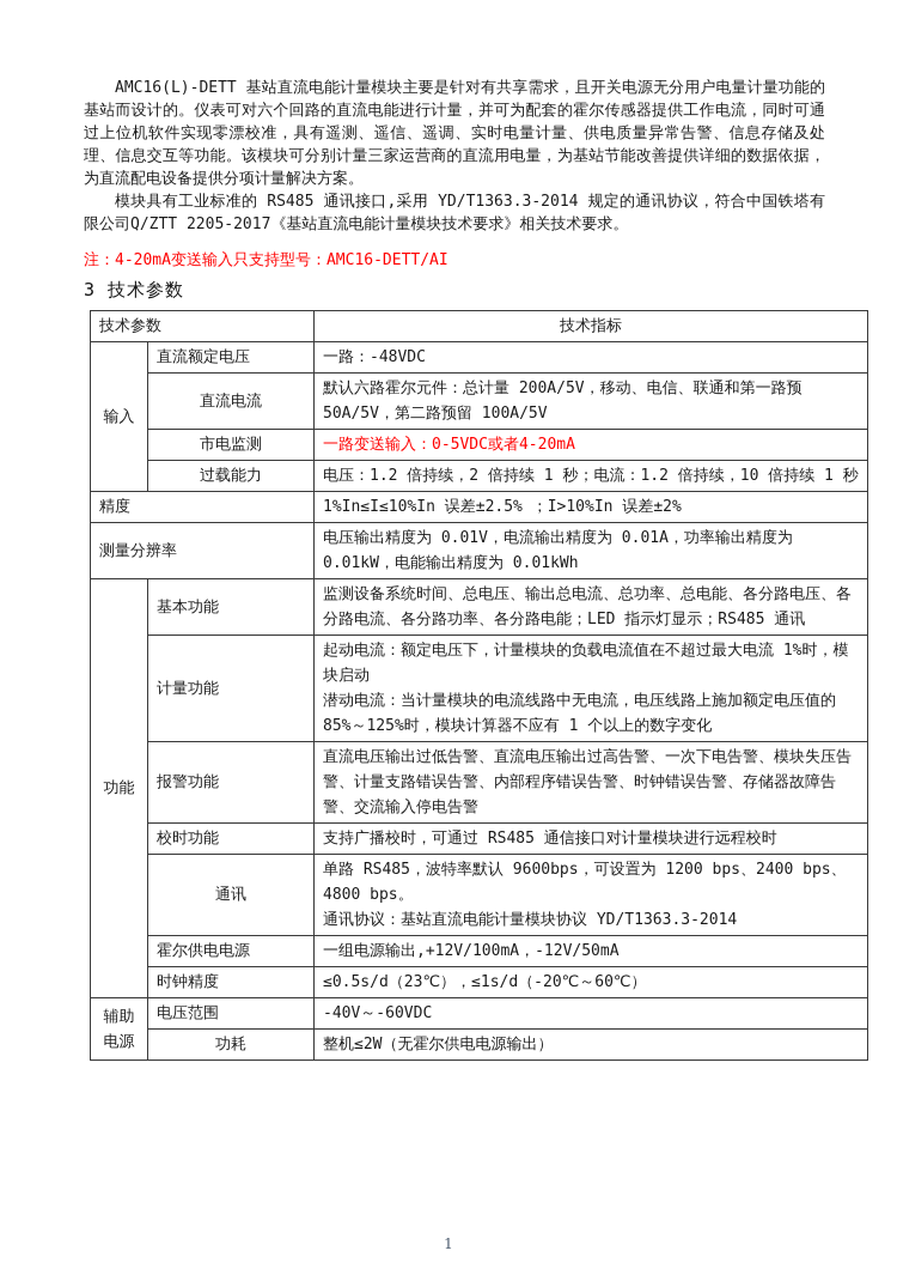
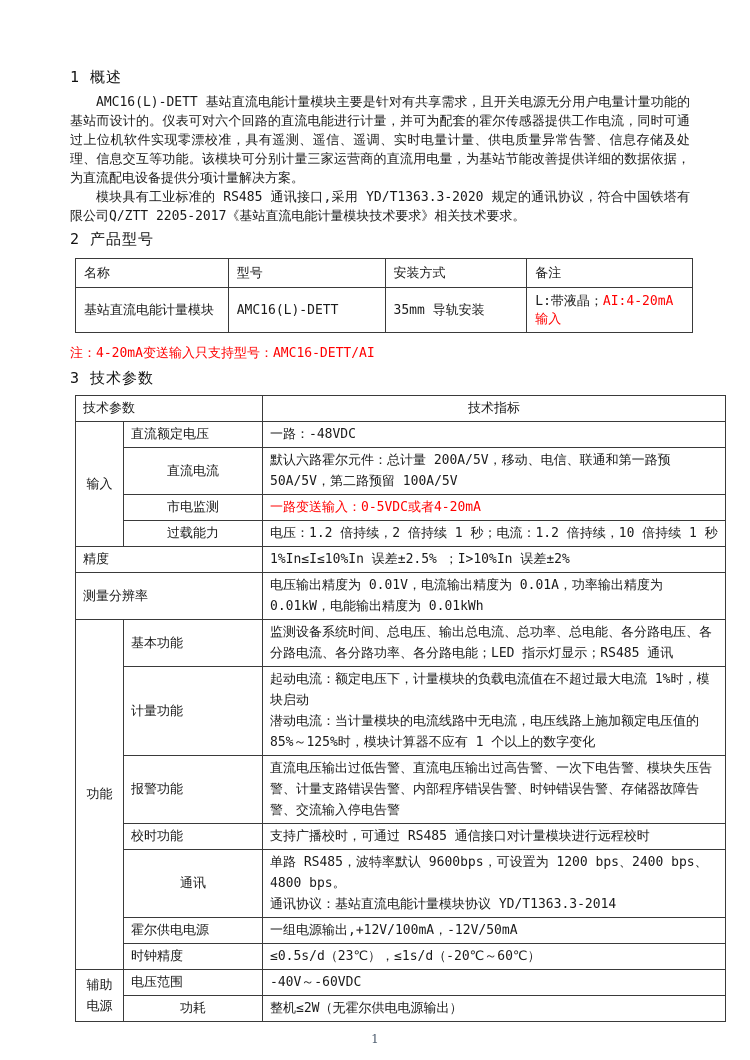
+ 1 概述
  AMC16(L)-DETT 基站直流电能计量模块主要是针对有共享需求，且开关电源无分用户电量计量功能的基站而设计的。仪表可对六个回路的直流电能进行计量，并可为配套的霍尔传感器提供工作电流，同时可通过上位机软件实现零漂校准，具有遥测、遥信、遥调、实时电量计量、供电质量异常告警、信息存储及处理、信息交互等功能。该模块可分别计量三家运营商的直流用电量，为基站节能改善提供详细的数据依据，为直流配电设备提供分项计量解决方案。
- 模块具有工业标准的 RS485 通讯接口,采用 YD/T1363.3-2014 规定的通讯协议，符合中国铁塔有限公司Q/ZTT 2205-2017《基站直流电能计量模块技术要求》相关技术要求。
+ 模块具有工业标准的 RS485 通讯接口,采用 YD/T1363.3-2020 规定的通讯协议，符合中国铁塔有限公司Q/ZTT 2205-2017《基站直流电能计量模块技术要求》相关技术要求。
+ 2 产品型号
+ 名称	型号	安装方式	备注
+ 基站直流电能计量模块	AMC16(L)-DETT	35mm 导轨安装	L:带液晶；AI:4-20mA输入
  注：4-20mA变送输入只支持型号：AMC16-DETT/AI
  3 技术参数
  技术参数	技术指标
  输入	直流额定电压	一路：-48VDC
  直流电流	默认六路霍尔元件：总计量 200A/5V，移动、电信、联通和第一路预50A/5V，第二路预留 100A/5V
  市电监测	一路变送输入：0-5VDC或者4-20mA
  过载能力	电压：1.2 倍持续，2 倍持续 1 秒；电流：1.2 倍持续，10 倍持续 1 秒
  精度	1%In≤I≤10%In 误差±2.5% ；I>10%In 误差±2%
  测量分辨率	电压输出精度为 0.01V，电流输出精度为 0.01A，功率输出精度为 0.01kW，电能输出精度为 0.01kWh
  功能	基本功能	监测设备系统时间、总电压、输出总电流、总功率、总电能、各分路电压、各分路电流、各分路功率、各分路电能；LED 指示灯显示；RS485 通讯
  计量功能	起动电流：额定电压下，计量模块的负载电流值在不超过最大电流 1%时，模块启动 潜动电流：当计量模块的电流线路中无电流，电压线路上施加额定电压值的85%～125%时，模块计算器不应有 1 个以上的数字变化
  报警功能	直流电压输出过低告警、直流电压输出过高告警、一次下电告警、模块失压告警、计量支路错误告警、内部程序错误告警、时钟错误告警、存储器故障告警、交流输入停电告警
  校时功能	支持广播校时，可通过 RS485 通信接口对计量模块进行远程校时
  通讯	单路 RS485，波特率默认 9600bps，可设置为 1200 bps、2400 bps、4800 bps。 通讯协议：基站直流电能计量模块协议 YD/T1363.3-2014
  霍尔供电电源	一组电源输出,+12V/100mA，-12V/50mA
  时钟精度	≤0.5s/d（23℃），≤1s/d（-20℃～60℃）
  辅助电源	电压范围	-40V～-60VDC
  功耗	整机≤2W（无霍尔供电电源输出）
  1
